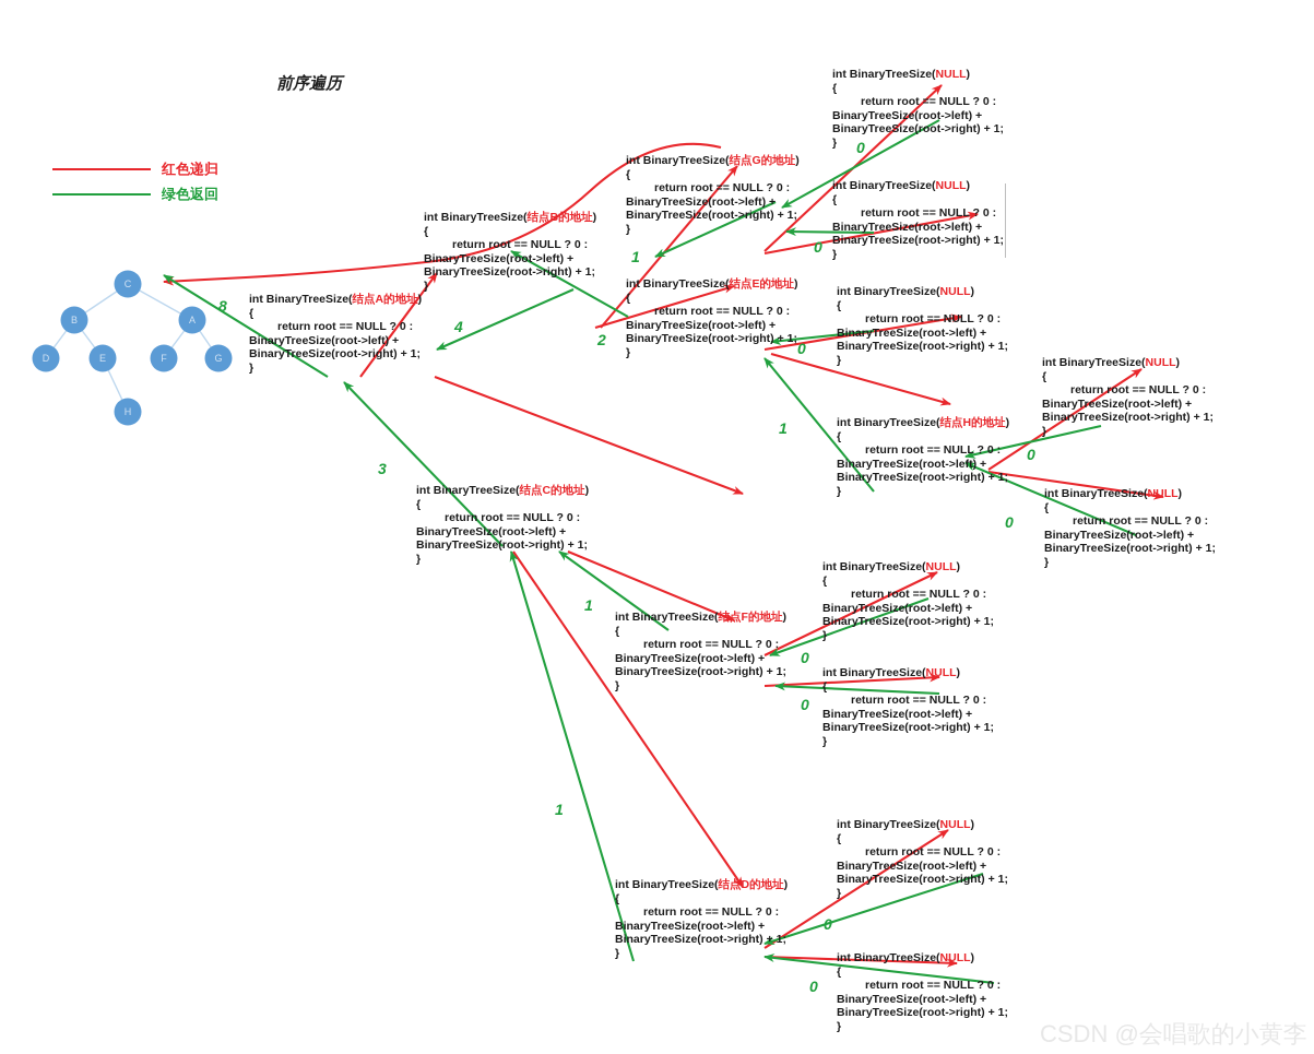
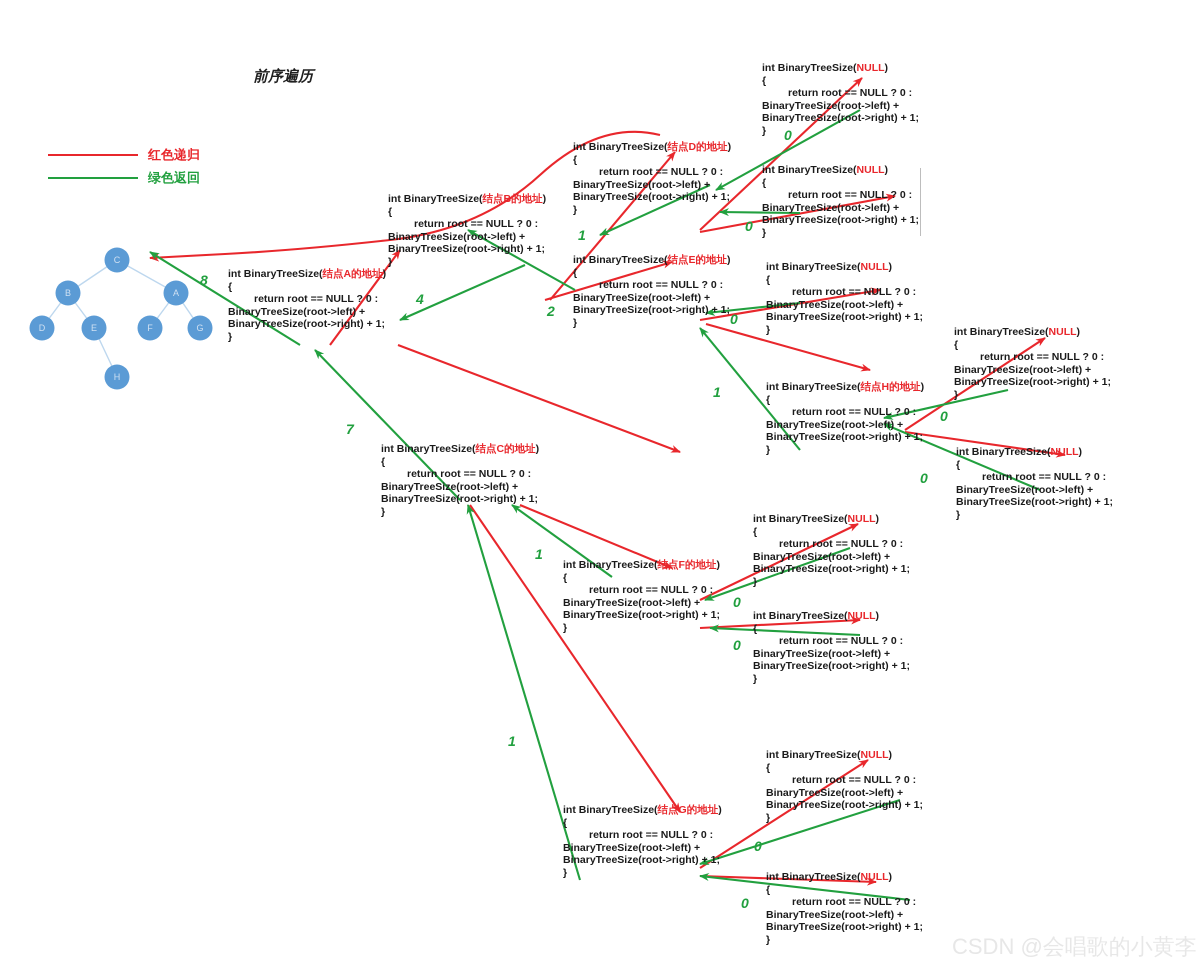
  前序遍历
  红色递归
  绿色返回
  C
  B
  A
  D
  E
  F
  G
  H
  int BinaryTreeSize(结点A的地址)
  {
  return root == NULL ? 0 :
  BinaryTreeSize(root->left) +
  BinaryTreeSize(root->right) + 1;
  }
  int BinaryTreeSize(结点B的地址)
  {
  return root == NULL ? 0 :
  BinaryTreeSize(root->left) +
  BinaryTreeSize(root->right) + 1;
  }
- int BinaryTreeSize(结点G的地址)
+ int BinaryTreeSize(结点D的地址)
  {
  return root == NULL ? 0 :
  BinaryTreeSize(root->left) +
  BinaryTreeSize(root->right) + 1;
  }
  int BinaryTreeSize(NULL)
  {
  return root == NULL ? 0 :
  BinaryTreeSize(root->left) +
  BinaryTreeSize(root->right) + 1;
  }
  int BinaryTreeSize(NULL)
  {
  return root == NULL ? 0 :
  BinaryTreeSize(root->left) +
  BinaryTreeSize(root->right) + 1;
  }
  int BinaryTreeSize(结点E的地址)
  {
  return root == NULL ? 0 :
  BinaryTreeSize(root->left) +
  BinaryTreeSize(root->right) + 1;
  }
  int BinaryTreeSize(NULL)
  {
  return root == NULL ? 0 :
  BinaryTreeSize(root->left) +
  BinaryTreeSize(root->right) + 1;
  }
  int BinaryTreeSize(结点H的地址)
  {
  return root == NULL ? 0 :
  BinaryTreeSize(root->left) +
  BinaryTreeSize(root->right) + 1;
  }
  int BinaryTreeSize(NULL)
  {
  return root == NULL ? 0 :
  BinaryTreeSize(root->left) +
  BinaryTreeSize(root->right) + 1;
  }
  int BinaryTreeSize(NULL)
  {
  return root == NULL ? 0 :
  BinaryTreeSize(root->left) +
  BinaryTreeSize(root->right) + 1;
  }
  int BinaryTreeSize(结点C的地址)
  {
  return root == NULL ? 0 :
  BinaryTreeSize(root->left) +
  BinaryTreeSize(root->right) + 1;
  }
  int BinaryTreeSize(结点F的地址)
  {
  return root == NULL ? 0 :
  BinaryTreeSize(root->left) +
  BinaryTreeSize(root->right) + 1;
  }
  int BinaryTreeSize(NULL)
  {
  return root == NULL ? 0 :
  BinaryTreeSize(root->left) +
  BinaryTreeSize(root->right) + 1;
  }
  int BinaryTreeSize(NULL)
  {
  return root == NULL ? 0 :
  BinaryTreeSize(root->left) +
  BinaryTreeSize(root->right) + 1;
  }
- int BinaryTreeSize(结点D的地址)
+ int BinaryTreeSize(结点G的地址)
  {
  return root == NULL ? 0 :
  BinaryTreeSize(root->left) +
  BinaryTreeSize(root->right) + 1;
  }
  int BinaryTreeSize(NULL)
  {
  return root == NULL ? 0 :
  BinaryTreeSize(root->left) +
  BinaryTreeSize(root->right) + 1;
  }
  int BinaryTreeSize(NULL)
  {
  return root == NULL ? 0 :
  BinaryTreeSize(root->left) +
  BinaryTreeSize(root->right) + 1;
  }
  8
  4
  1
  0
  0
  2
  0
  1
  0
  0
- 3
+ 7
  1
  0
  0
  1
  0
  0
  CSDN @会唱歌的小黄李
